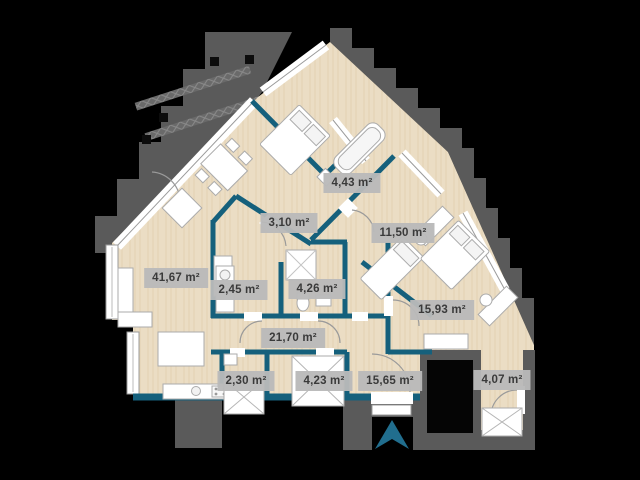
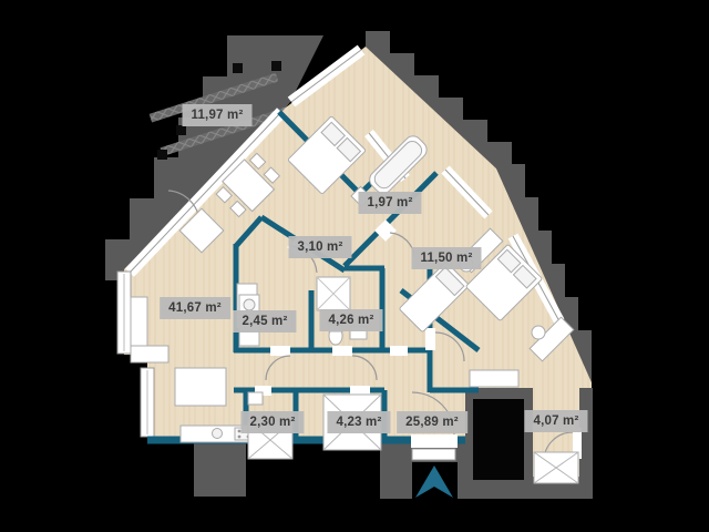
+ 11,97 m²
- 4,43 m²
+ 1,97 m²
  3,10 m²
  11,50 m²
  41,67 m²
  2,45 m²
  4,26 m²
- 15,93 m²
- 21,70 m²
  2,30 m²
  4,23 m²
- 15,65 m²
+ 25,89 m²
  4,07 m²
